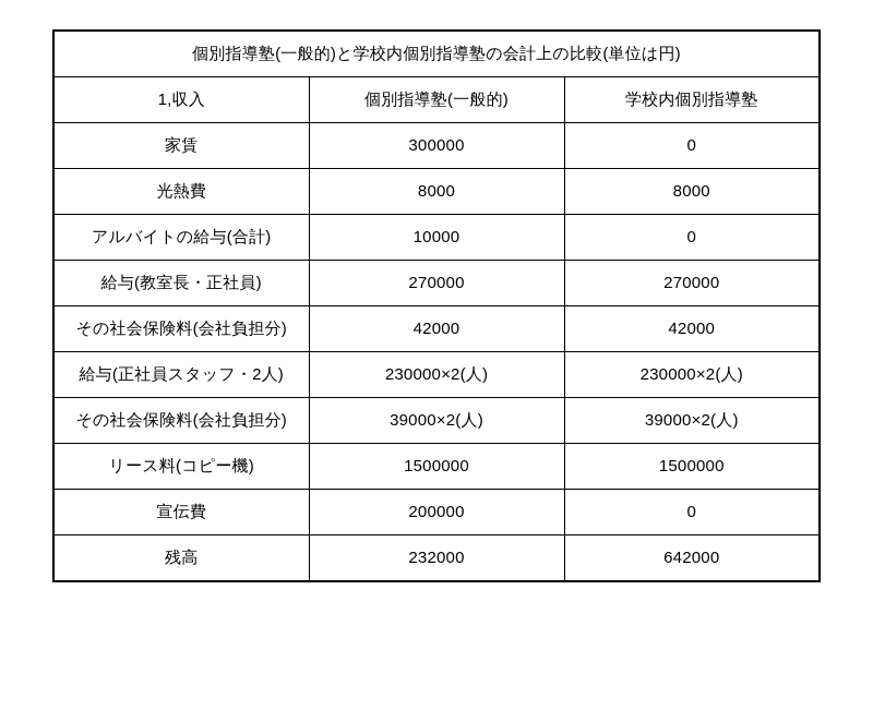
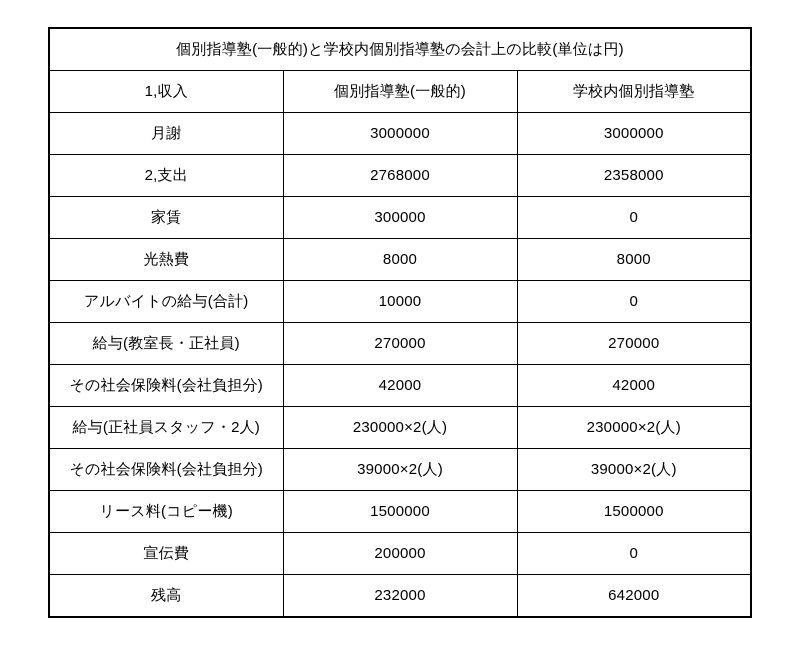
  個別指導塾(一般的)と学校内個別指導塾の会計上の比較(単位は円)
  1,収入	個別指導塾(一般的)	学校内個別指導塾
+ 月謝	3000000	3000000
+ 2,支出	2768000	2358000
  家賃	300000	0
  光熱費	8000	8000
  アルバイトの給与(合計)	10000	0
  給与(教室長・正社員)	270000	270000
  その社会保険料(会社負担分)	42000	42000
  給与(正社員スタッフ・2人)	230000×2(人)	230000×2(人)
  その社会保険料(会社負担分)	39000×2(人)	39000×2(人)
  リース料(コピー機)	1500000	1500000
  宣伝費	200000	0
  残高	232000	642000
